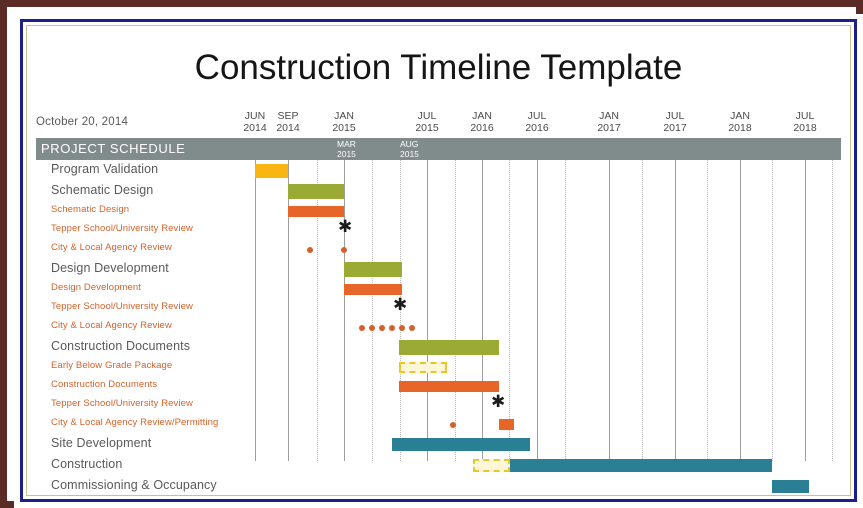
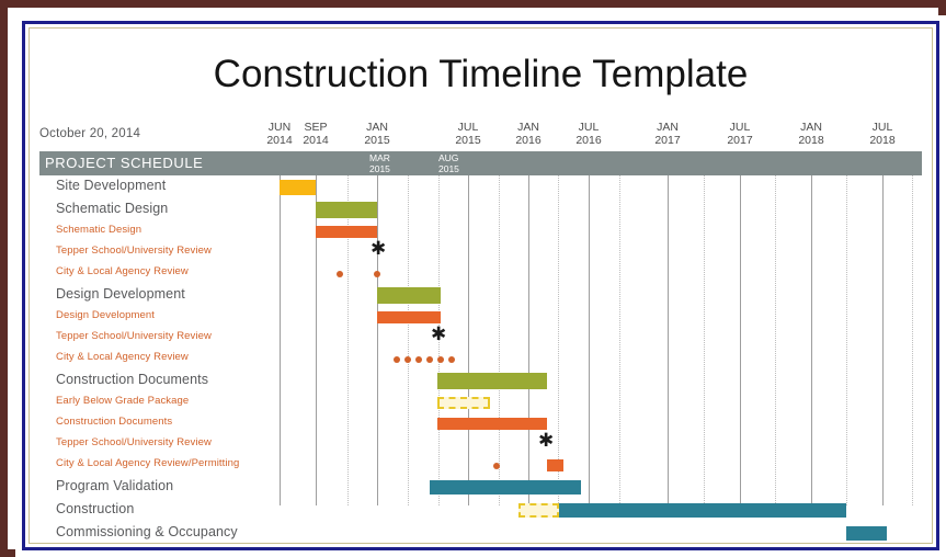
  Construction Timeline Template
  October 20, 2014
  JUN
  2014
  SEP
  2014
  JAN
  2015
  JUL
  2015
  JAN
  2016
  JUL
  2016
  JAN
  2017
  JUL
  2017
  JAN
  2018
  JUL
  2018
  PROJECT SCHEDULE
- Program Validation
+ Site Development
  Schematic Design
  Schematic Design
  Tepper School/University Review
  ✱
  City & Local Agency Review
  Design Development
  Design Development
  Tepper School/University Review
  ✱
  City & Local Agency Review
  Construction Documents
  Early Below Grade Package
  Construction Documents
  Tepper School/University Review
  ✱
  City & Local Agency Review/Permitting
- Site Development
+ Program Validation
  Construction
  Commissioning & Occupancy
  MAR
  2015
  AUG
  2015
